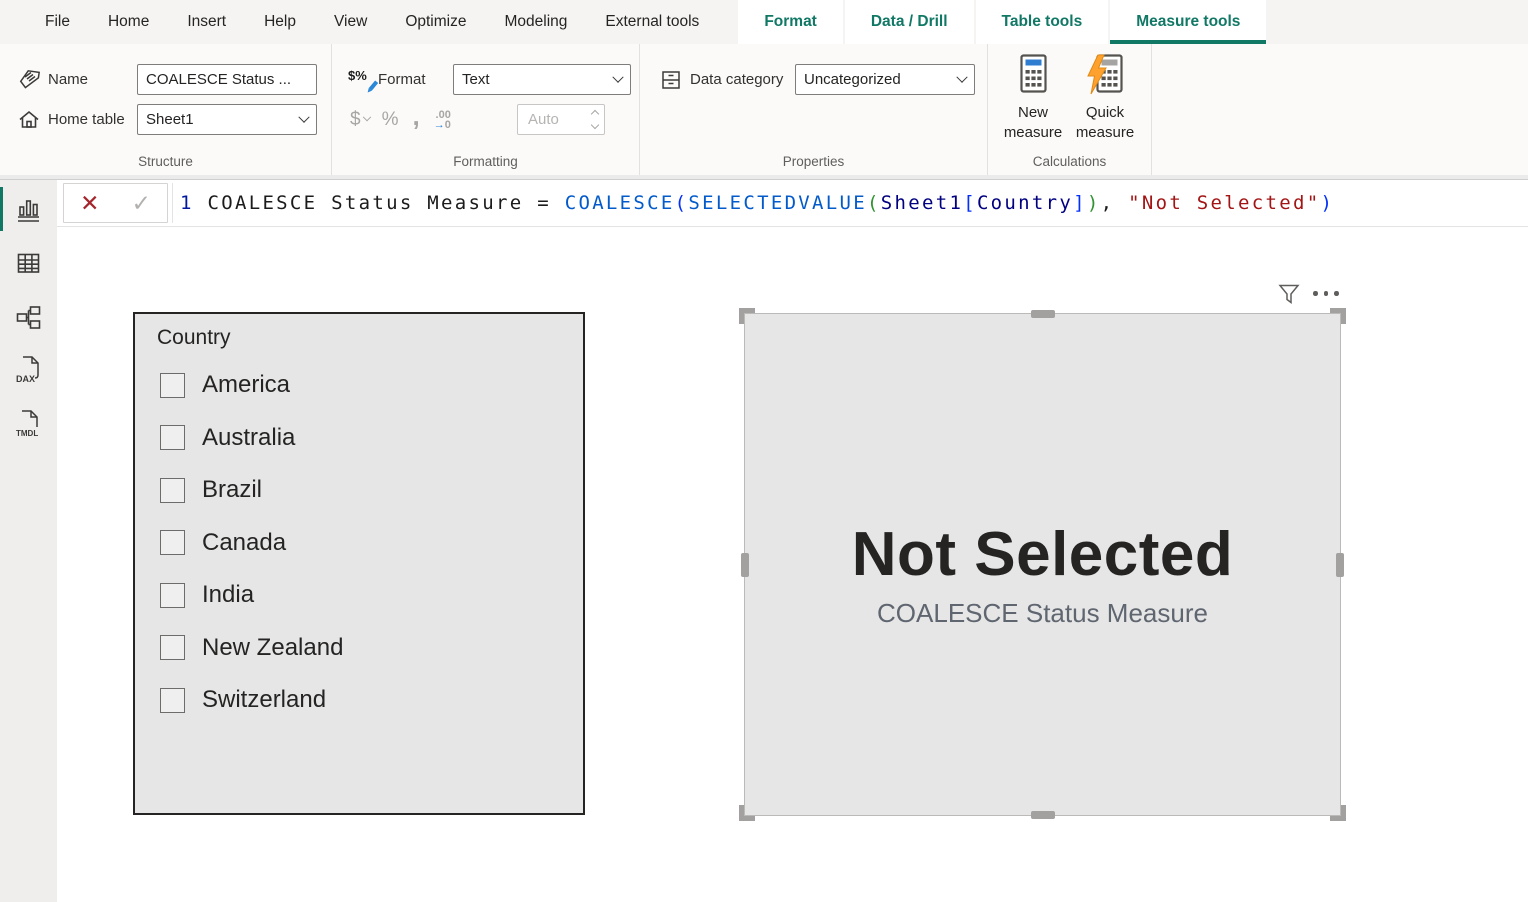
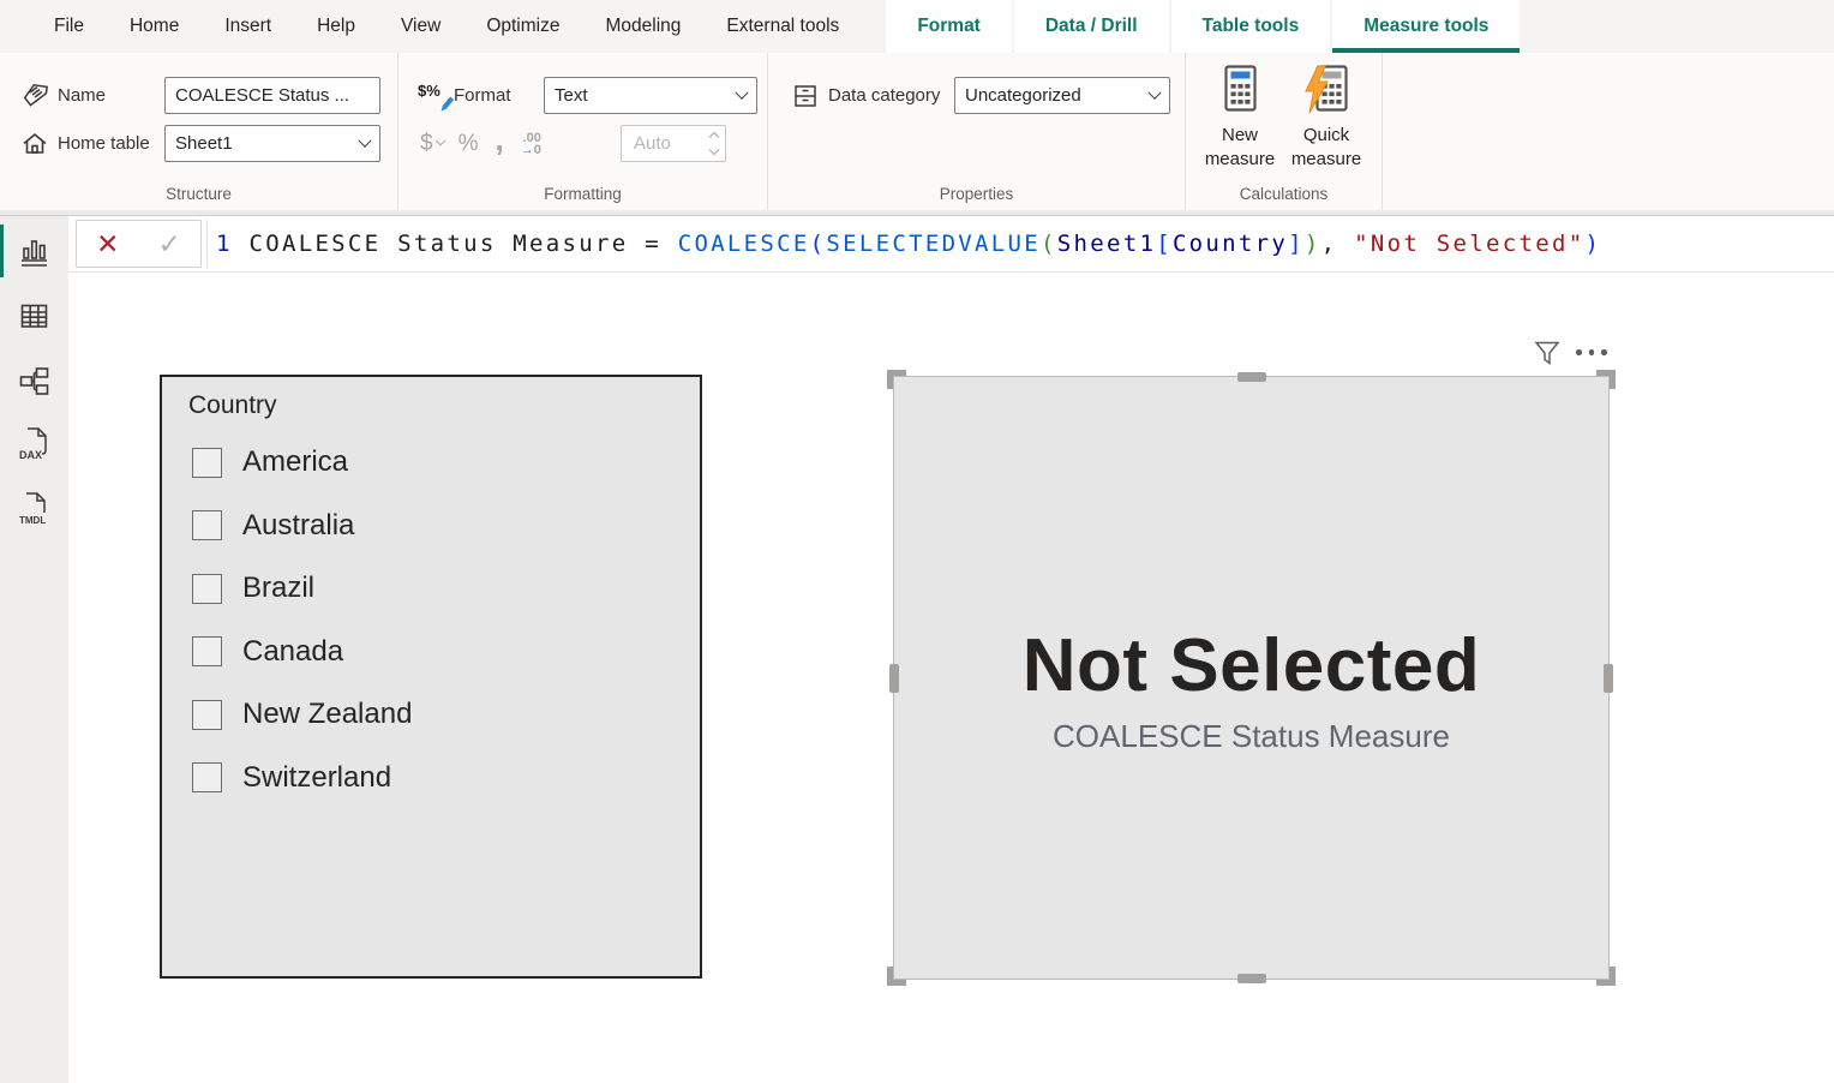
  File
  Home
  Insert
  Help
  View
  Optimize
  Modeling
  External tools
  Format
  Data / Drill
  Table tools
  Measure tools
  Name
  COALESCE Status ...
  Home table
  Sheet1
  Structure
  $%
  Format
  Text
  $
  %
  ,
  .00
  →0
  Auto
  Formatting
  Data category
  Uncategorized
  Properties
  New measure
  Quick measure
  Calculations
  DAX
  TMDL
  ✕
  ✓
  1
  COALESCE Status Measure
  =
  COALESCE
  (
  SELECTEDVALUE
  (
  Sheet1
  [
  Country
  ]
  )
  ,
  "Not Selected"
  )
  Country
  America
  Australia
  Brazil
  Canada
- India
  New Zealand
  Switzerland
  Not Selected
  COALESCE Status Measure
